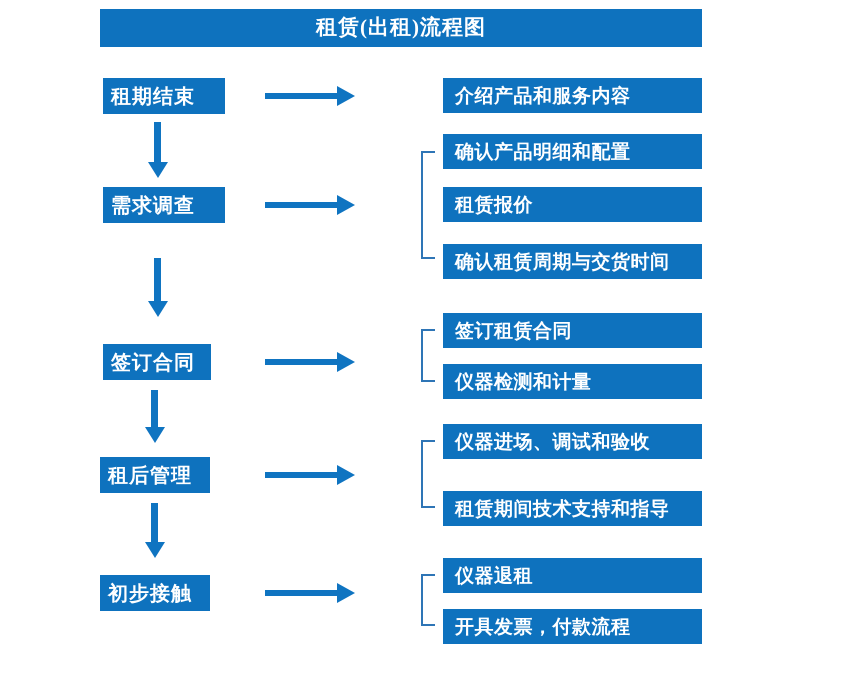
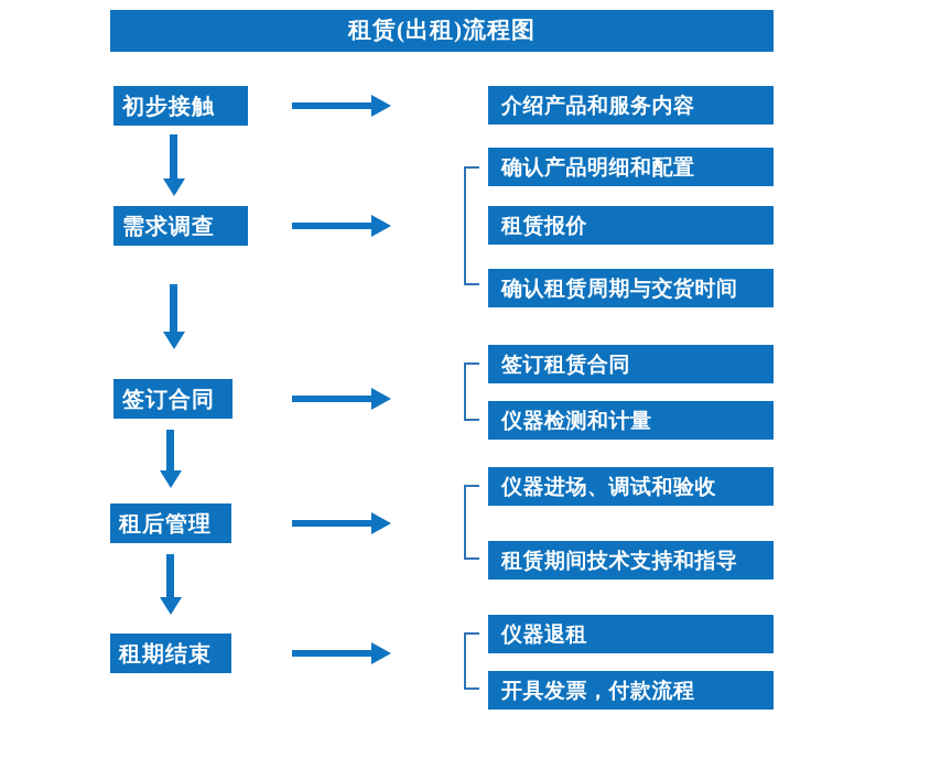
  租赁(出租)流程图
- 租期结束
+ 初步接触
  需求调查
  签订合同
  租后管理
- 初步接触
+ 租期结束
  介绍产品和服务内容
  确认产品明细和配置
  租赁报价
  确认租赁周期与交货时间
  签订租赁合同
  仪器检测和计量
  仪器进场、调试和验收
  租赁期间技术支持和指导
  仪器退租
  开具发票，付款流程
